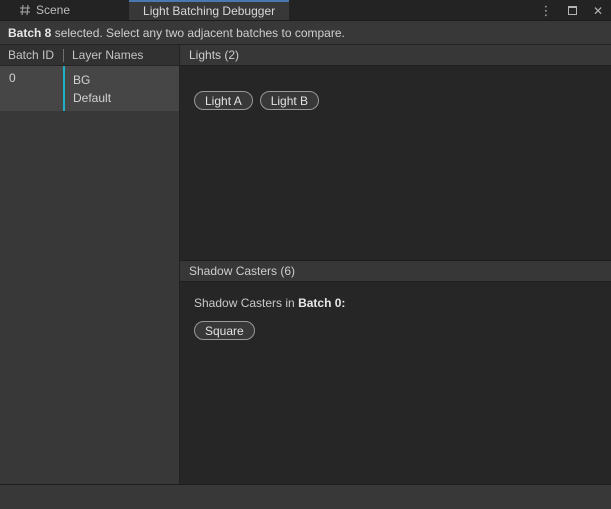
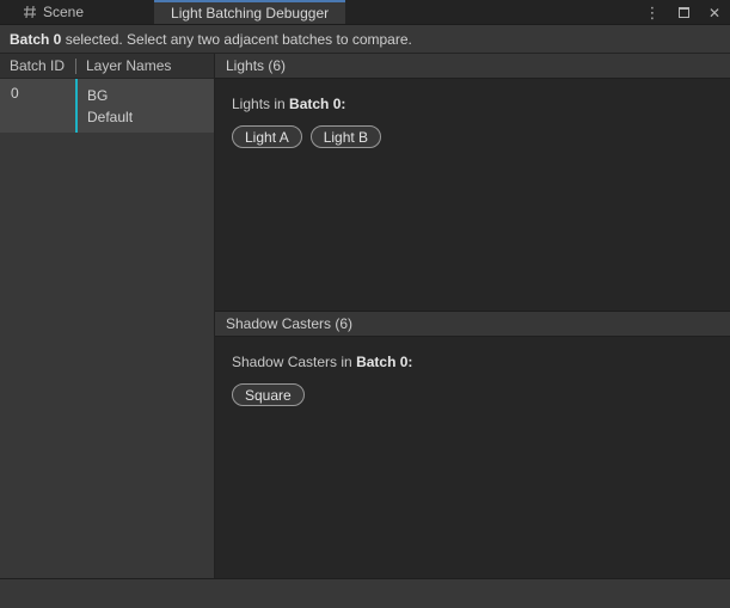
  Scene
  Light Batching Debugger
  ⋮
  ✕
- Batch 8 selected. Select any two adjacent batches to compare.
+ Batch 0 selected. Select any two adjacent batches to compare.
  Batch ID
  Layer Names
  0
  BG
  Default
- Lights (2)
+ Lights (6)
+ Lights in Batch 0:
  Light A
  Light B
  Shadow Casters (6)
  Shadow Casters in Batch 0:
  Square
